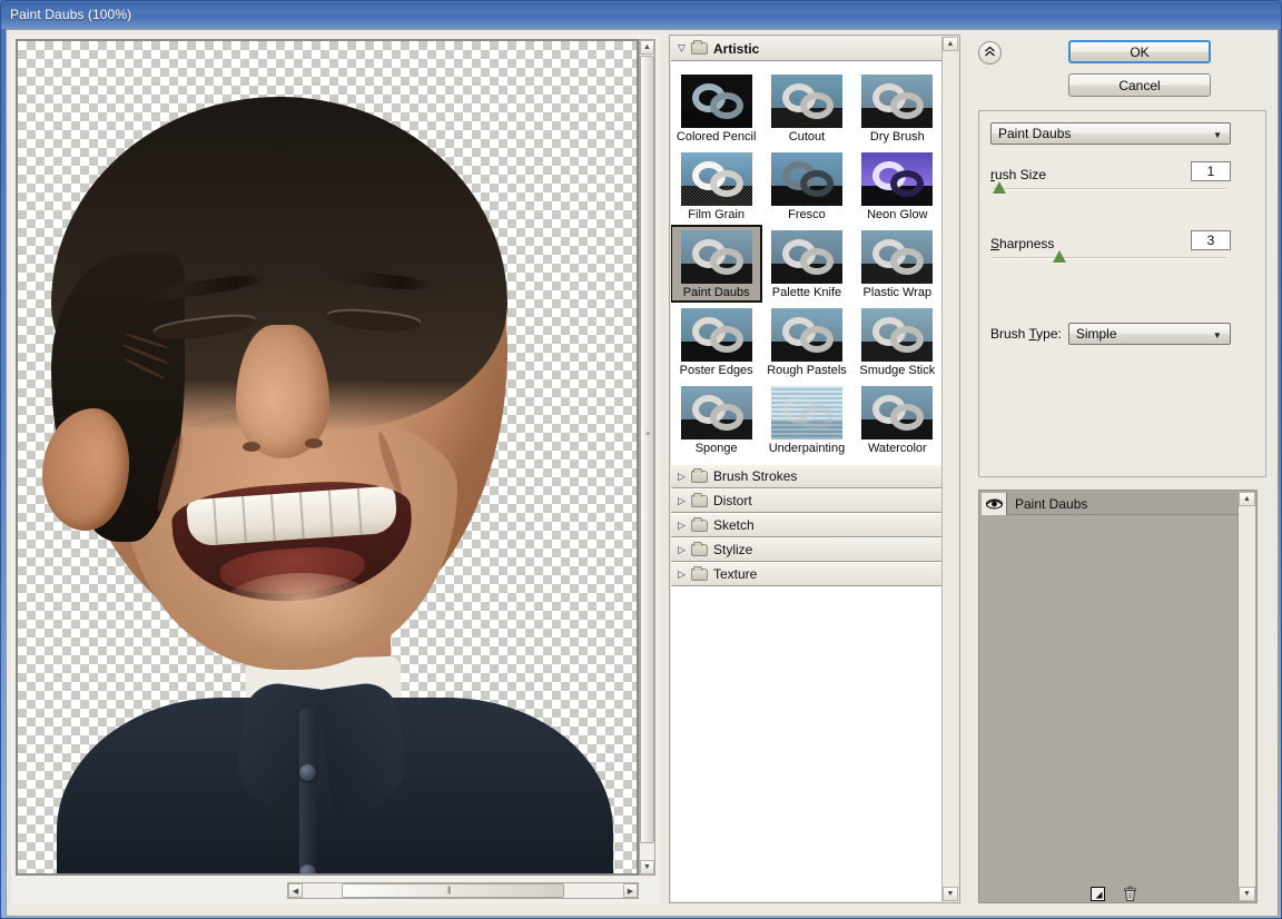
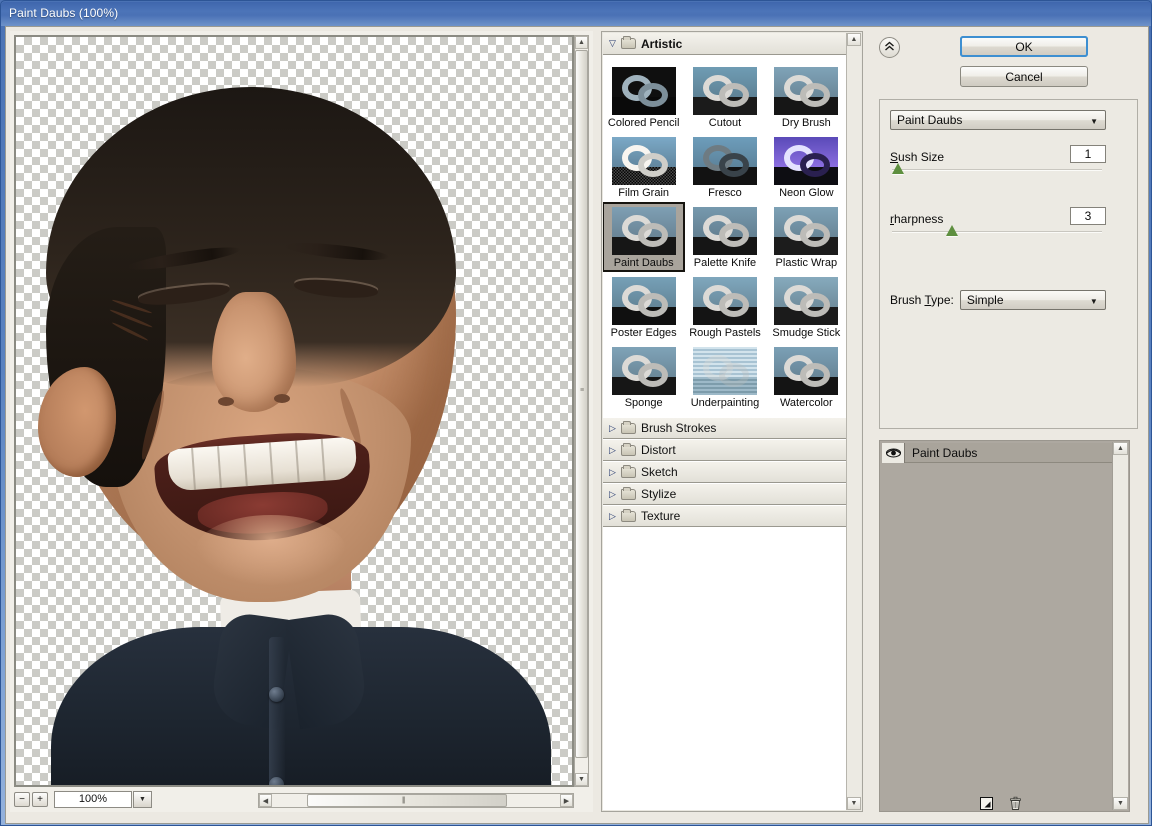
  Paint Daubs (100%)
+ −
+ +
+ 100%
  ▽
  Artistic
  Colored Pencil
  Cutout
  Dry Brush
  Film Grain
  Fresco
  Neon Glow
  Paint Daubs
  Palette Knife
  Plastic Wrap
  Poster Edges
  Rough Pastels
  Smudge Stick
  Sponge
  Underpainting
  Watercolor
  ▷
  Brush Strokes
  ▷
  Distort
  ▷
  Sketch
  ▷
  Stylize
  ▷
  Texture
  OK
  Cancel
  Paint Daubs
  ▼
- rush Size
+ Sush Size
  1
- Sharpness
+ rharpness
  3
  Brush Type:
  Simple
  ▼
  Paint Daubs
